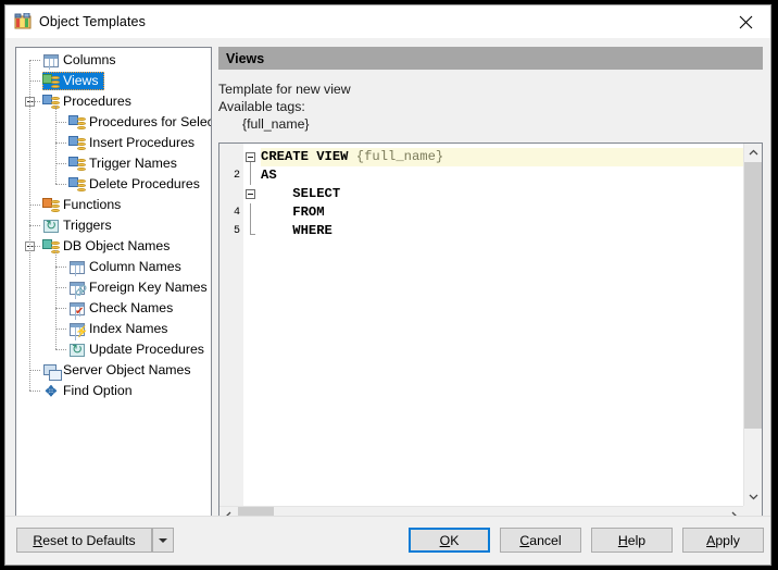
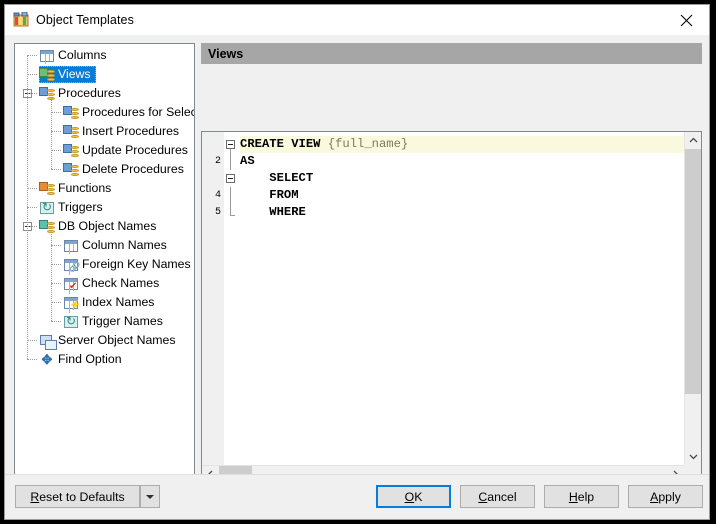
  Object Templates
  Columns
  Views
  Procedures
  Procedures for Selec
  Insert Procedures
- Trigger Names
+ Update Procedures
  Delete Procedures
  Functions
  Triggers
  DB Object Names
  Column Names
  Foreign Key Names
  Check Names
  Index Names
- Update Procedures
+ Trigger Names
  Server Object Names
  ✥
  Find Option
  Views
- Template for new view
- Available tags:
- {full_name}
  2
  4
  5
  CREATE VIEW {full_name}
  AS
  SELECT
  FROM
  WHERE
  Reset to Defaults
  OK
  Cancel
  Help
  Apply
